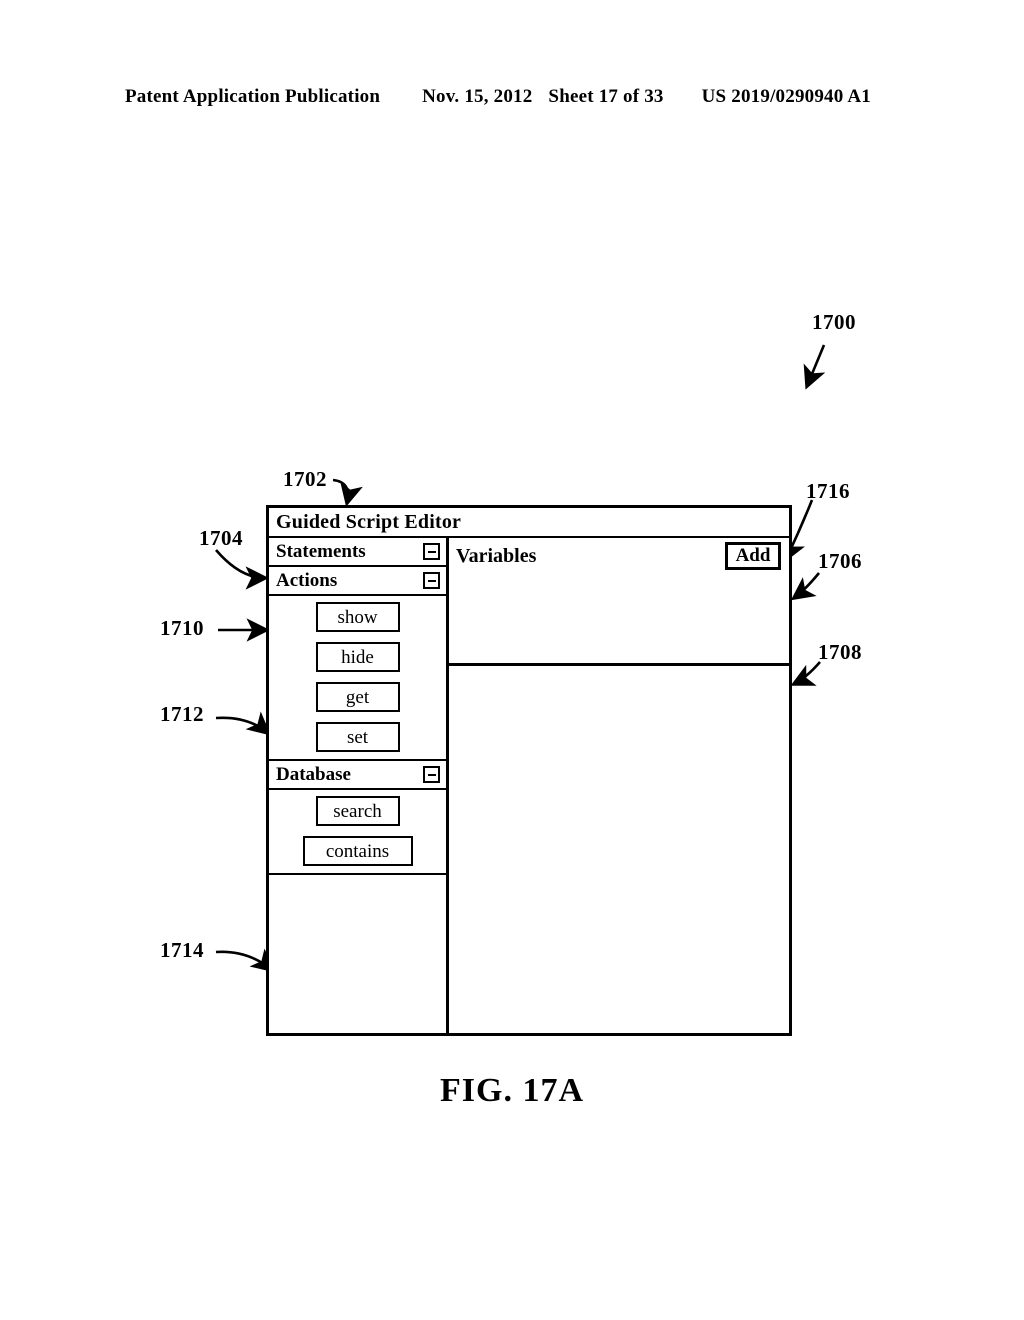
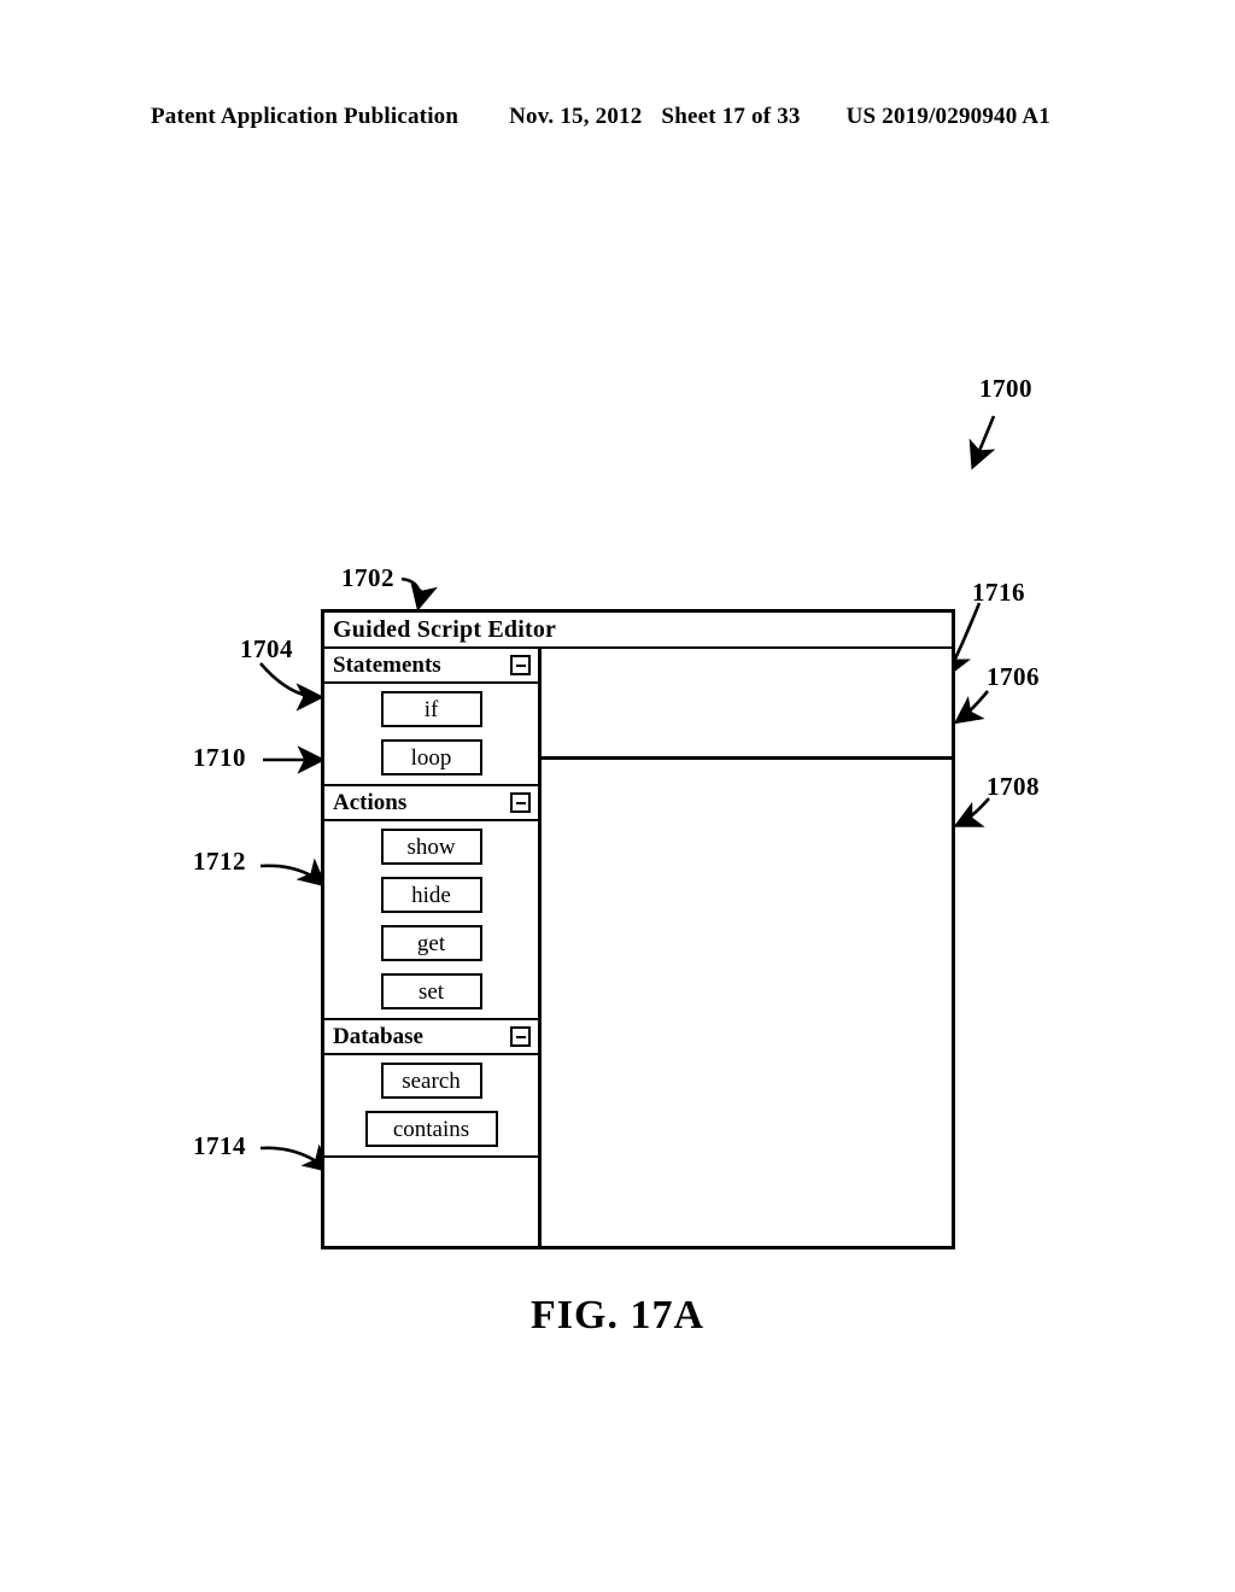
  Patent Application Publication
  Nov. 15, 2012
  Sheet 17 of 33
  US 2019/0290940 A1
  1700
  1702
  1704
  1706
  1708
  1710
  1712
  1714
  1716
  Guided Script Editor
  Statements
+ if
+ loop
  Actions
  show
  hide
  get
  set
  Database
  search
  contains
- Variables
- Add
  FIG. 17A
